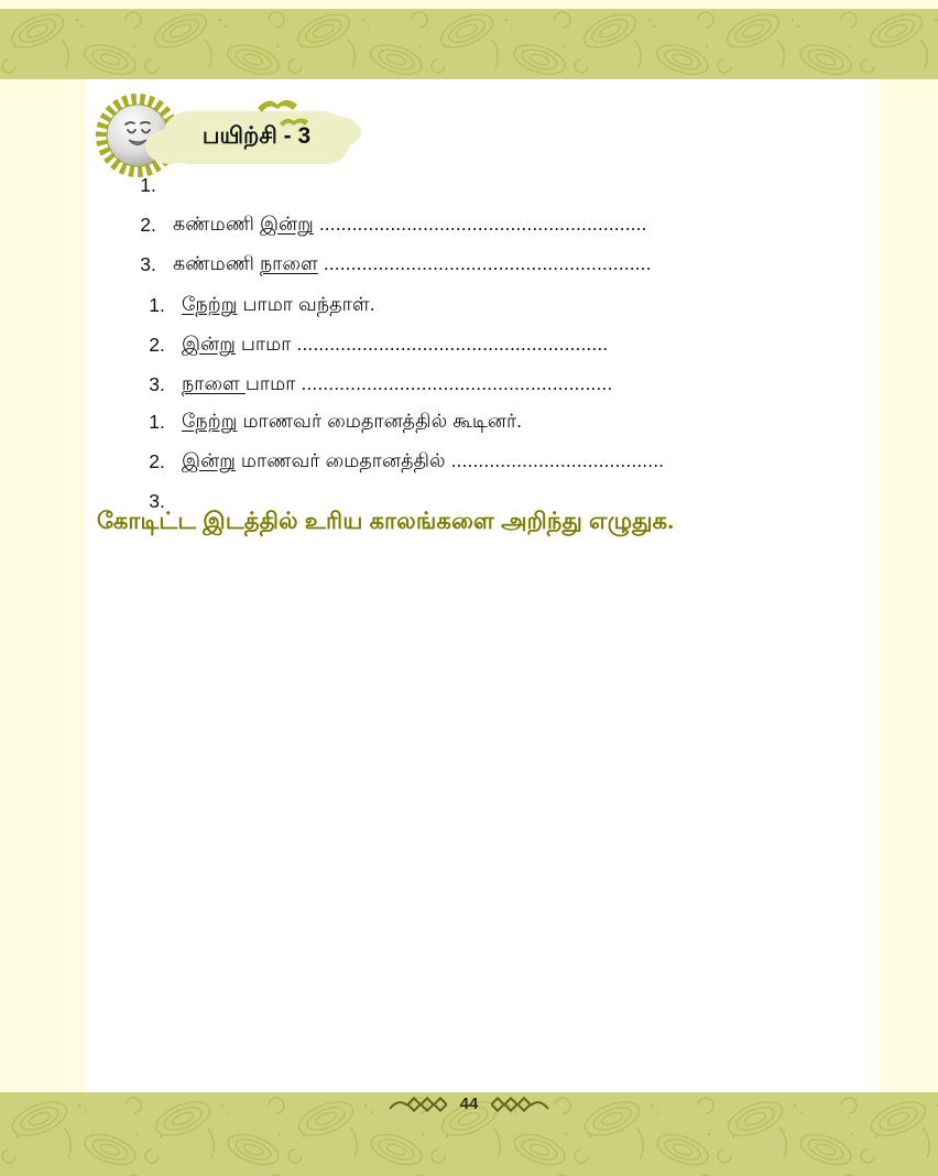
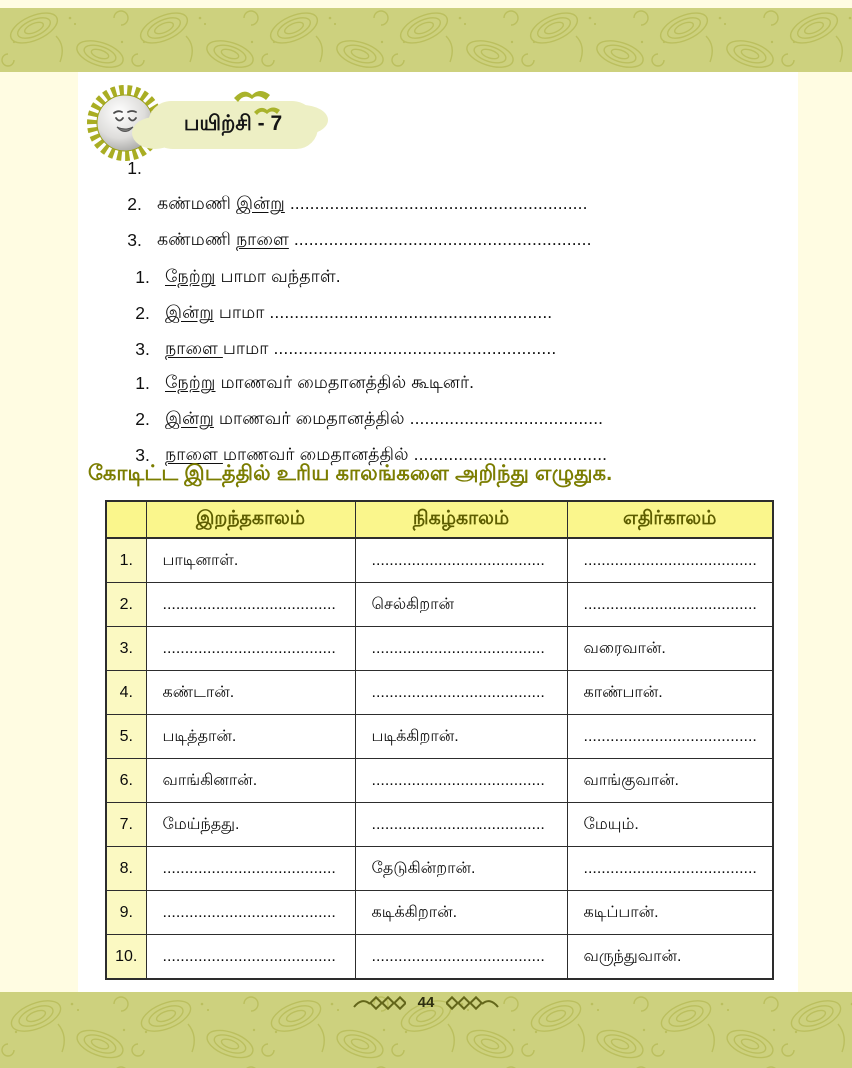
- பயிற்சி - 3
+ பயிற்சி - 7
  1.
  2.
  கண்மணி இன்று ............................................................
  3.
  கண்மணி நாளை ............................................................
  1.
  நேற்று பாமா வந்தாள்.
  2.
  இன்று பாமா .........................................................
  3.
  நாளை பாமா .........................................................
  1.
  நேற்று மாணவர் மைதானத்தில் கூடினர்.
  2.
  இன்று மாணவர் மைதானத்தில் .......................................
  3.
+ நாளை மாணவர் மைதானத்தில் .......................................
  கோடிட்ட இடத்தில் உரிய காலங்களை அறிந்து எழுதுக.
+ 	இறந்தகாலம்	நிகழ்காலம்	எதிர்காலம்
+ 1.	பாடினாள்.	.......................................	.......................................
+ 2.	.......................................	செல்கிறான்	.......................................
+ 3.	.......................................	.......................................	வரைவான்.
+ 4.	கண்டான்.	.......................................	காண்பான்.
+ 5.	படித்தான்.	படிக்கிறான்.	.......................................
+ 6.	வாங்கினான்.	.......................................	வாங்குவான்.
+ 7.	மேய்ந்தது.	.......................................	மேயும்.
+ 8.	.......................................	தேடுகின்றான்.	.......................................
+ 9.	.......................................	கடிக்கிறான்.	கடிப்பான்.
+ 10.	.......................................	.......................................	வருந்துவான்.
  44
